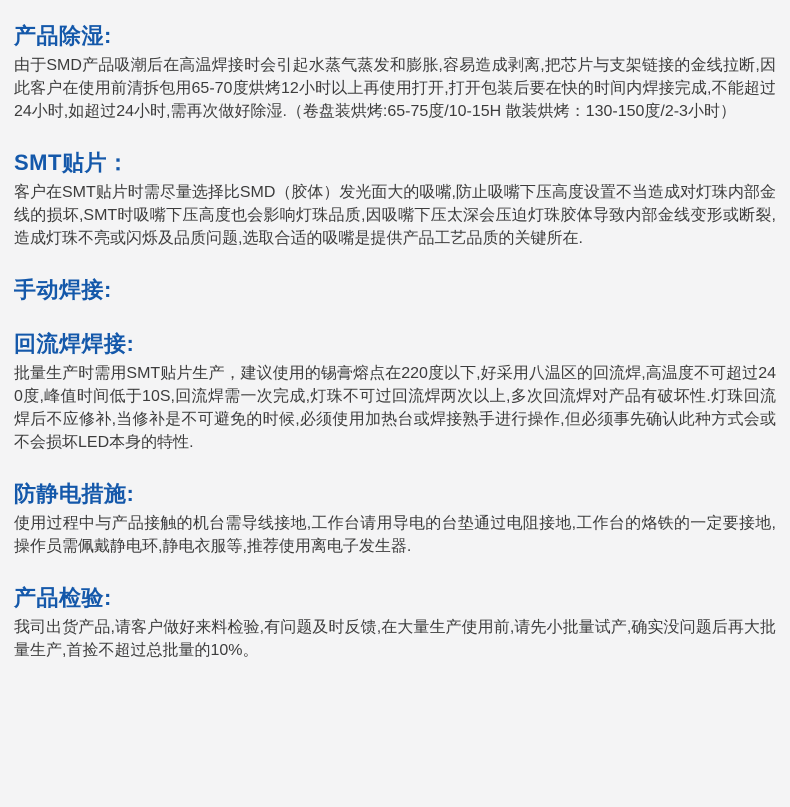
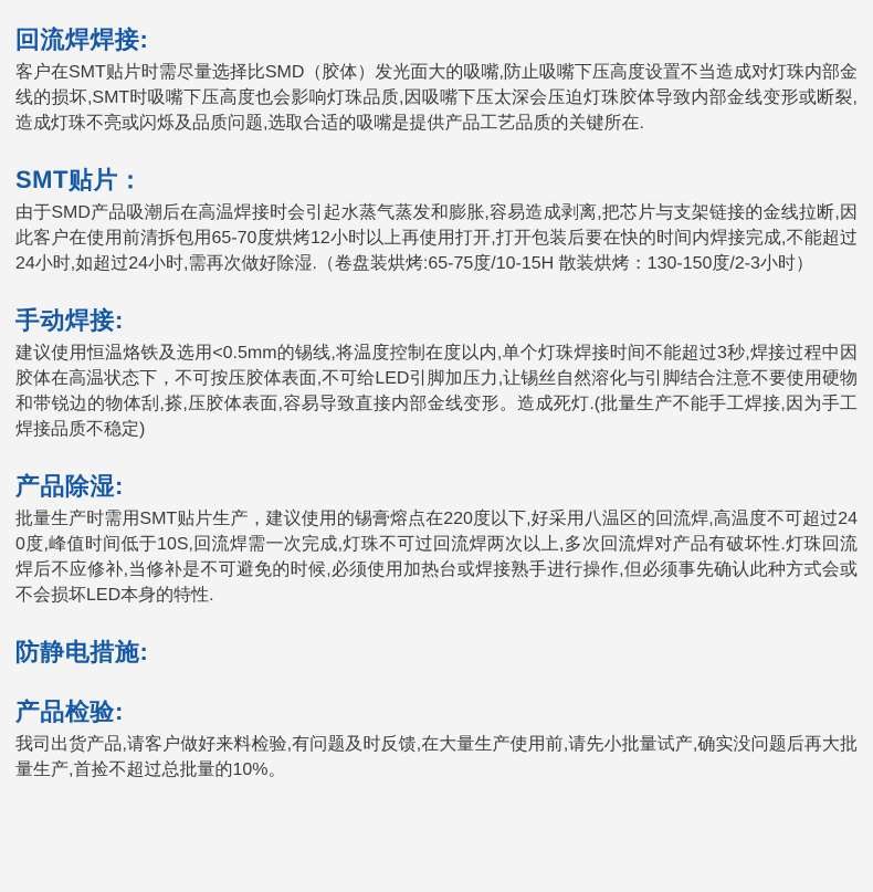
- 产品除湿:
+ 回流焊焊接:
- 由于SMD产品吸潮后在高温焊接时会引起水蒸气蒸发和膨胀,容易造成剥离,把芯片与支架链接的金线拉断,因此客户在使用前清拆包用65-70度烘烤12小时以上再使用打开,打开包装后要在快的时间内焊接完成,不能超过24小时,如超过24小时,需再次做好除湿.（卷盘装烘烤:65-75度/10-15H 散装烘烤：130-150度/2-3小时）
+ 客户在SMT贴片时需尽量选择比SMD（胶体）发光面大的吸嘴,防止吸嘴下压高度设置不当造成对灯珠内部金线的损坏,SMT时吸嘴下压高度也会影响灯珠品质,因吸嘴下压太深会压迫灯珠胶体导致内部金线变形或断裂,造成灯珠不亮或闪烁及品质问题,选取合适的吸嘴是提供产品工艺品质的关键所在.
  SMT贴片：
- 客户在SMT贴片时需尽量选择比SMD（胶体）发光面大的吸嘴,防止吸嘴下压高度设置不当造成对灯珠内部金线的损坏,SMT时吸嘴下压高度也会影响灯珠品质,因吸嘴下压太深会压迫灯珠胶体导致内部金线变形或断裂,造成灯珠不亮或闪烁及品质问题,选取合适的吸嘴是提供产品工艺品质的关键所在.
+ 由于SMD产品吸潮后在高温焊接时会引起水蒸气蒸发和膨胀,容易造成剥离,把芯片与支架链接的金线拉断,因此客户在使用前清拆包用65-70度烘烤12小时以上再使用打开,打开包装后要在快的时间内焊接完成,不能超过24小时,如超过24小时,需再次做好除湿.（卷盘装烘烤:65-75度/10-15H 散装烘烤：130-150度/2-3小时）
  手动焊接:
+ 建议使用恒温烙铁及选用<0.5mm的锡线,将温度控制在度以内,单个灯珠焊接时间不能超过3秒,焊接过程中因胶体在高温状态下，不可按压胶体表面,不可给LED引脚加压力,让锡丝自然溶化与引脚结合注意不要使用硬物和带锐边的物体刮,搽,压胶体表面,容易导致直接内部金线变形。造成死灯.(批量生产不能手工焊接,因为手工焊接品质不稳定)
- 回流焊焊接:
+ 产品除湿:
  批量生产时需用SMT贴片生产，建议使用的锡膏熔点在220度以下,好采用八温区的回流焊,高温度不可超过240度,峰值时间低于10S,回流焊需一次完成,灯珠不可过回流焊两次以上,多次回流焊对产品有破坏性.灯珠回流焊后不应修补,当修补是不可避免的时候,必须使用加热台或焊接熟手进行操作,但必须事先确认此种方式会或不会损坏LED本身的特性.
  防静电措施:
- 使用过程中与产品接触的机台需导线接地,工作台请用导电的台垫通过电阻接地,工作台的烙铁的一定要接地,操作员需佩戴静电环,静电衣服等,推荐使用离电子发生器.
  产品检验:
  我司出货产品,请客户做好来料检验,有问题及时反馈,在大量生产使用前,请先小批量试产,确实没问题后再大批量生产,首捡不超过总批量的10%。
